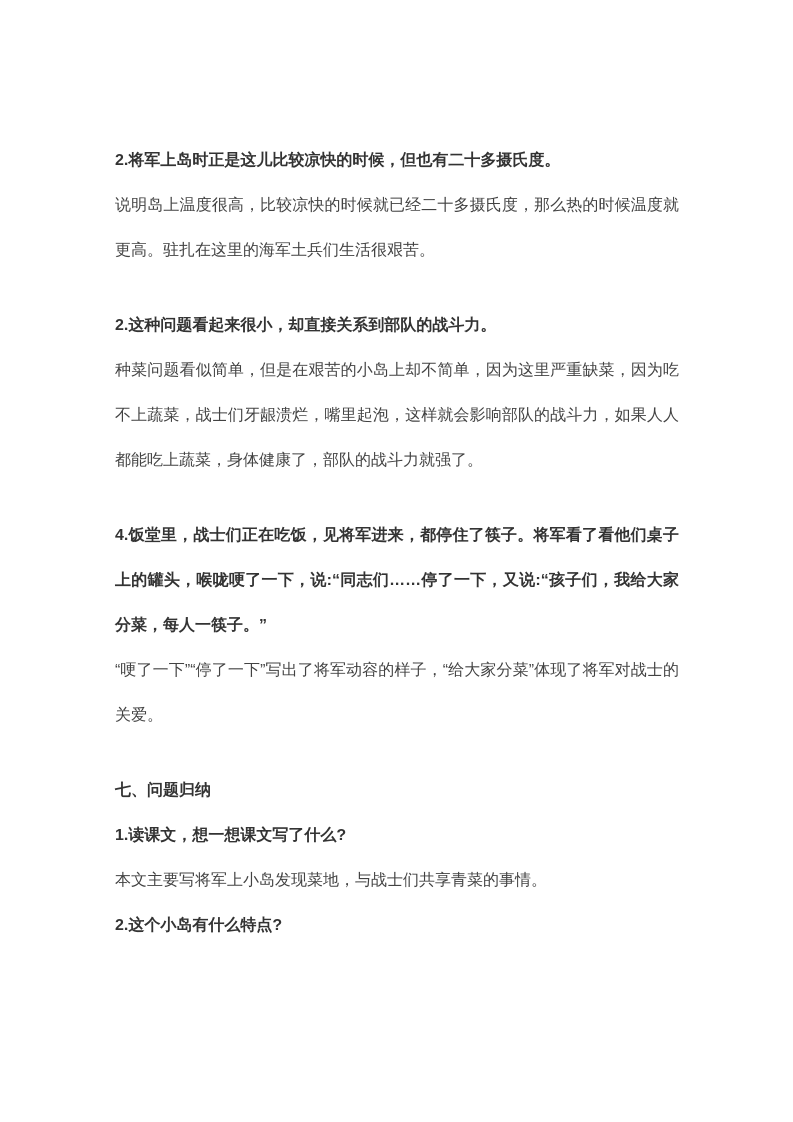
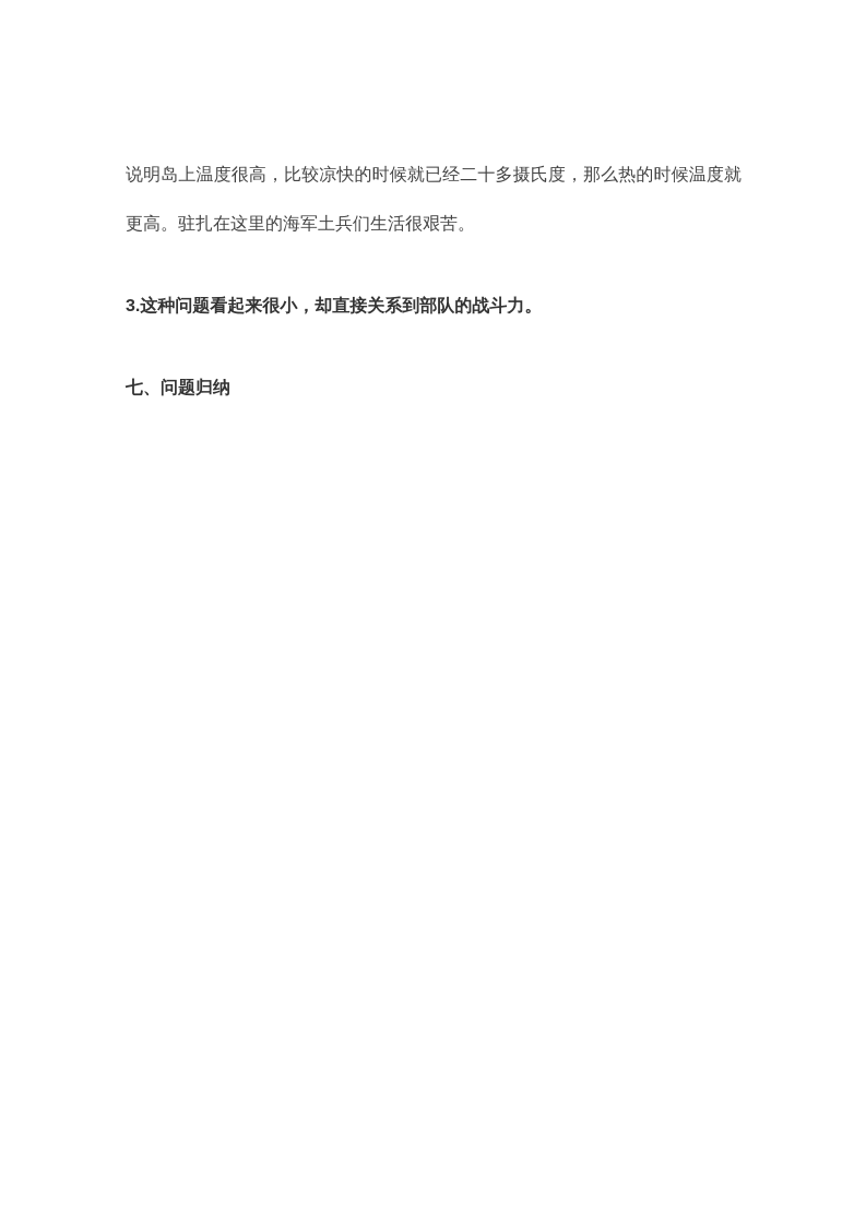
- 2.将军上岛时正是这儿比较凉快的时候，但也有二十多摄氏度。
  说明岛上温度很高，比较凉快的时候就已经二十多摄氏度，那么热的时候温度就更高。驻扎在这里的海军土兵们生活很艰苦。
- 2.这种问题看起来很小，却直接关系到部队的战斗力。
+ 3.这种问题看起来很小，却直接关系到部队的战斗力。
- 种菜问题看似简单，但是在艰苦的小岛上却不简单，因为这里严重缺菜，因为吃不上蔬菜，战士们牙龈溃烂，嘴里起泡，这样就会影响部队的战斗力，如果人人都能吃上蔬菜，身体健康了，部队的战斗力就强了。
- 4.饭堂里，战士们正在吃饭，见将军进来，都停住了筷子。将军看了看他们桌子上的罐头，喉咙哽了一下，说:“同志们……停了一下，又说:“孩子们，我给大家分菜，每人一筷子。”
- “哽了一下”“停了一下”写出了将军动容的样子，“给大家分菜”体现了将军对战士的关爱。
  七、问题归纳
- 1.读课文，想一想课文写了什么?
- 本文主要写将军上小岛发现菜地，与战士们共享青菜的事情。
- 2.这个小岛有什么特点?
